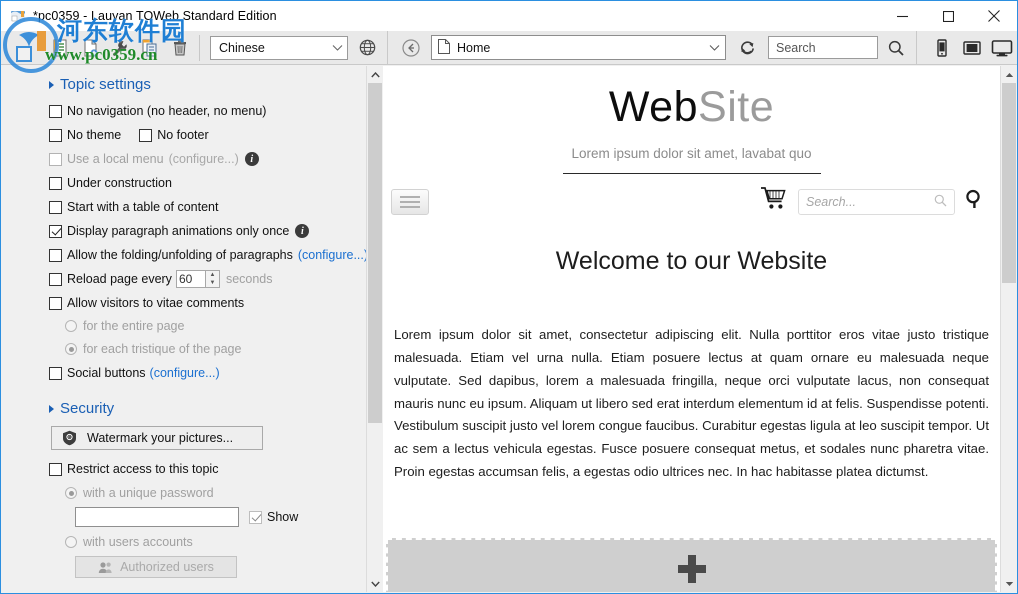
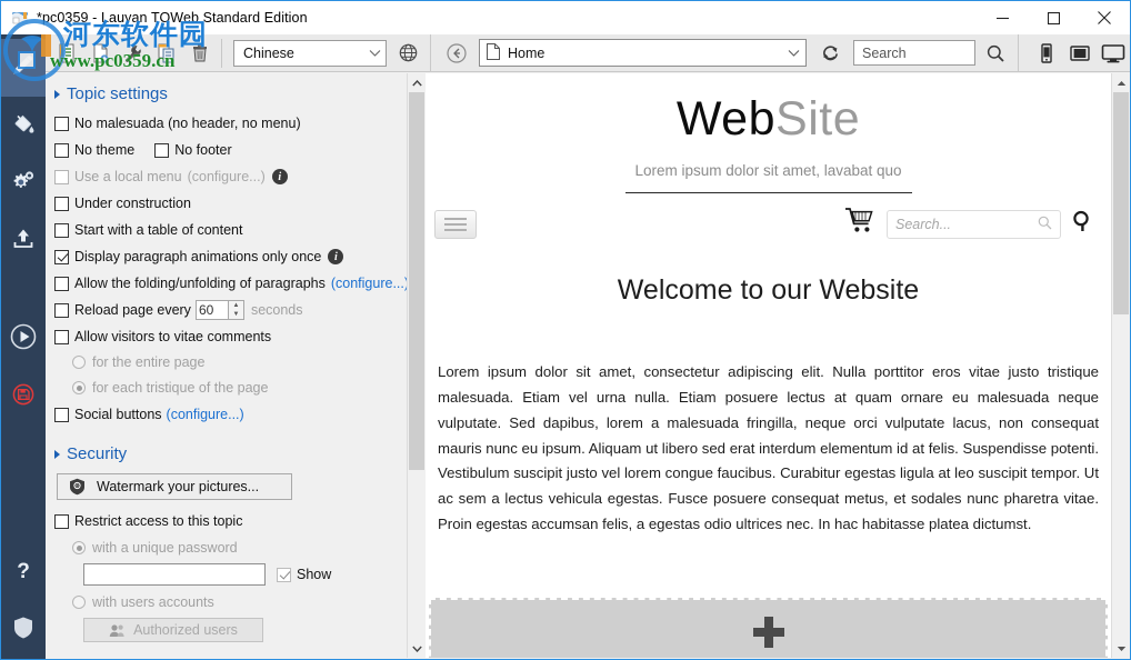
  *pc0359 - Lauyan TOWeb Standard Edition
  Chinese
  Home
  Search
+ ?
  Topic settings
- No navigation (no header, no menu)
+ No malesuada (no header, no menu)
  No theme
  No footer
  Use a local menu
  (configure...)
  i
  Under construction
  Start with a table of content
  Display paragraph animations only once
  i
  Allow the folding/unfolding of paragraphs
  (configure...
  Reload page every
  60
  seconds
  Allow visitors to vitae comments
  for the entire page
  for each tristique of the page
  Social buttons
  (configure...)
  Security
  Watermark your pictures...
  Restrict access to this topic
  with a unique password
  Show
  with users accounts
  Authorized users
  WebSite
  Lorem ipsum dolor sit amet, lavabat quo
  Search...
  Welcome to our Website
  Lorem ipsum dolor sit amet, consectetur adipiscing elit. Nulla porttitor eros vitae justo tristique malesuada. Etiam vel urna nulla. Etiam posuere lectus at quam ornare eu malesuada neque vulputate. Sed dapibus, lorem a malesuada fringilla, neque orci vulputate lacus, non consequat mauris nunc eu ipsum. Aliquam ut libero sed erat interdum elementum id at felis. Suspendisse potenti. Vestibulum suscipit justo vel lorem congue faucibus. Curabitur egestas ligula at leo suscipit tempor. Ut ac sem a lectus vehicula egestas. Fusce posuere consequat metus, et sodales nunc pharetra vitae. Proin egestas accumsan felis, a egestas odio ultrices nec. In hac habitasse platea dictumst.
  河东软件园
  www.pc0359.cn
